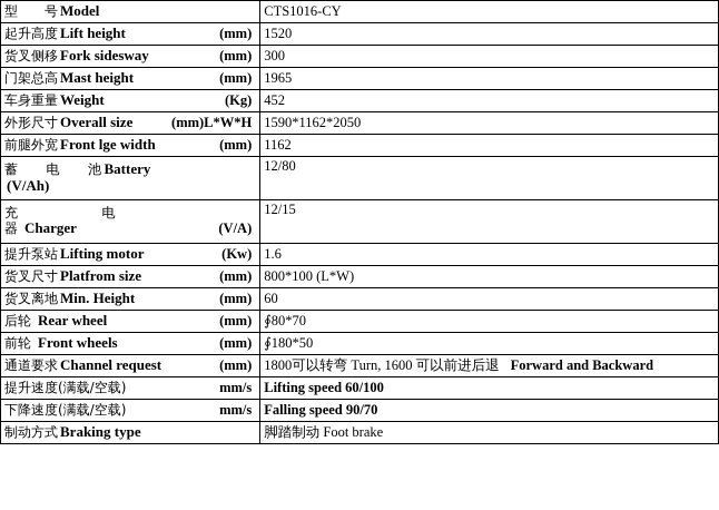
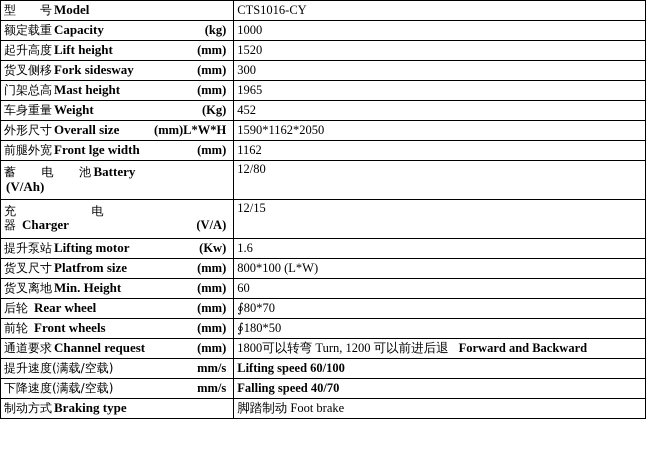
  型 号 Model	CTS1016-CY
+ 额定载重 Capacity (kg)	1000
  起升高度 Lift height (mm)	1520
  货叉侧移 Fork sidesway (mm)	300
  门架总高 Mast height (mm)	1965
  车身重量 Weight (Kg)	452
  外形尺寸 Overall size (mm)L*W*H	1590*1162*2050
  前腿外宽 Front lge width (mm)	1162
  蓄 电 池 Battery (V/Ah)	12/80
  充 电 器 Charger (V/A)	12/15
  提升泵站 Lifting motor (Kw)	1.6
  货叉尺寸 Platfrom size (mm)	800*100 (L*W)
  货叉离地 Min. Height (mm)	60
  后轮 Rear wheel (mm)	∮80*70
  前轮 Front wheels (mm)	∮180*50
- 通道要求 Channel request (mm)	1800可以转弯 Turn, 1600 可以前进后退 Forward and Backward
+ 通道要求 Channel request (mm)	1800可以转弯 Turn, 1200 可以前进后退 Forward and Backward
  提升速度(满载/空载) mm/s	Lifting speed 60/100
- 下降速度(满载/空载) mm/s	Falling speed 90/70
+ 下降速度(满载/空载) mm/s	Falling speed 40/70
  制动方式 Braking type	脚踏制动 Foot brake
